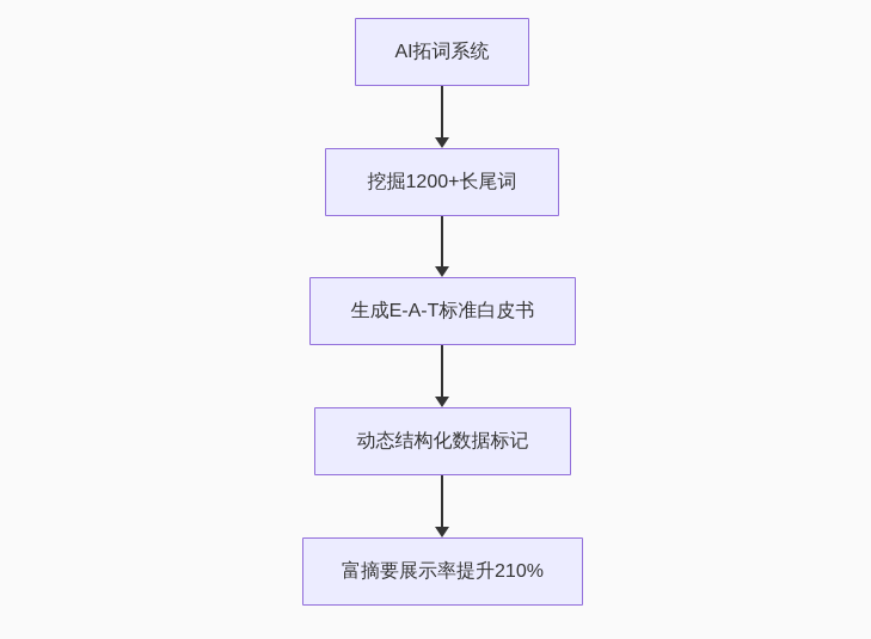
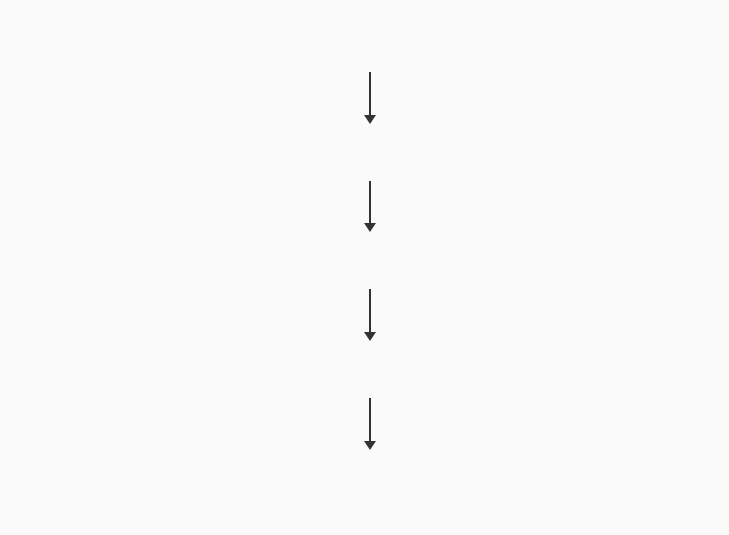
- AI拓词系统
- 挖掘1200+长尾词
- 生成E-A-T标准白皮书
- 动态结构化数据标记
- 富摘要展示率提升210%
